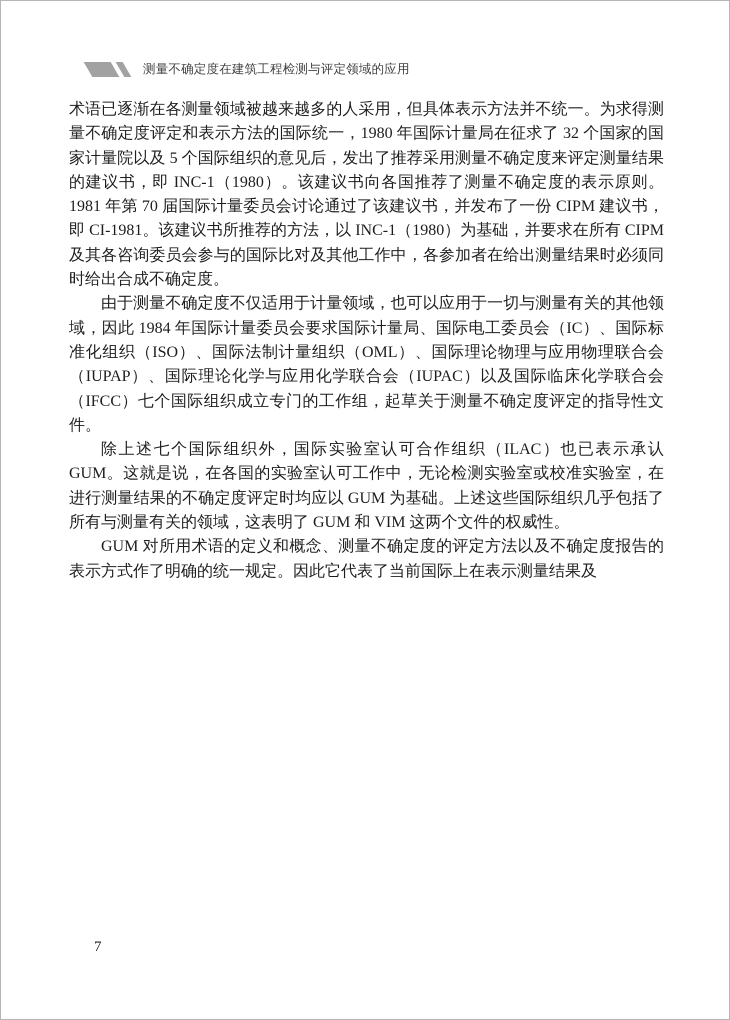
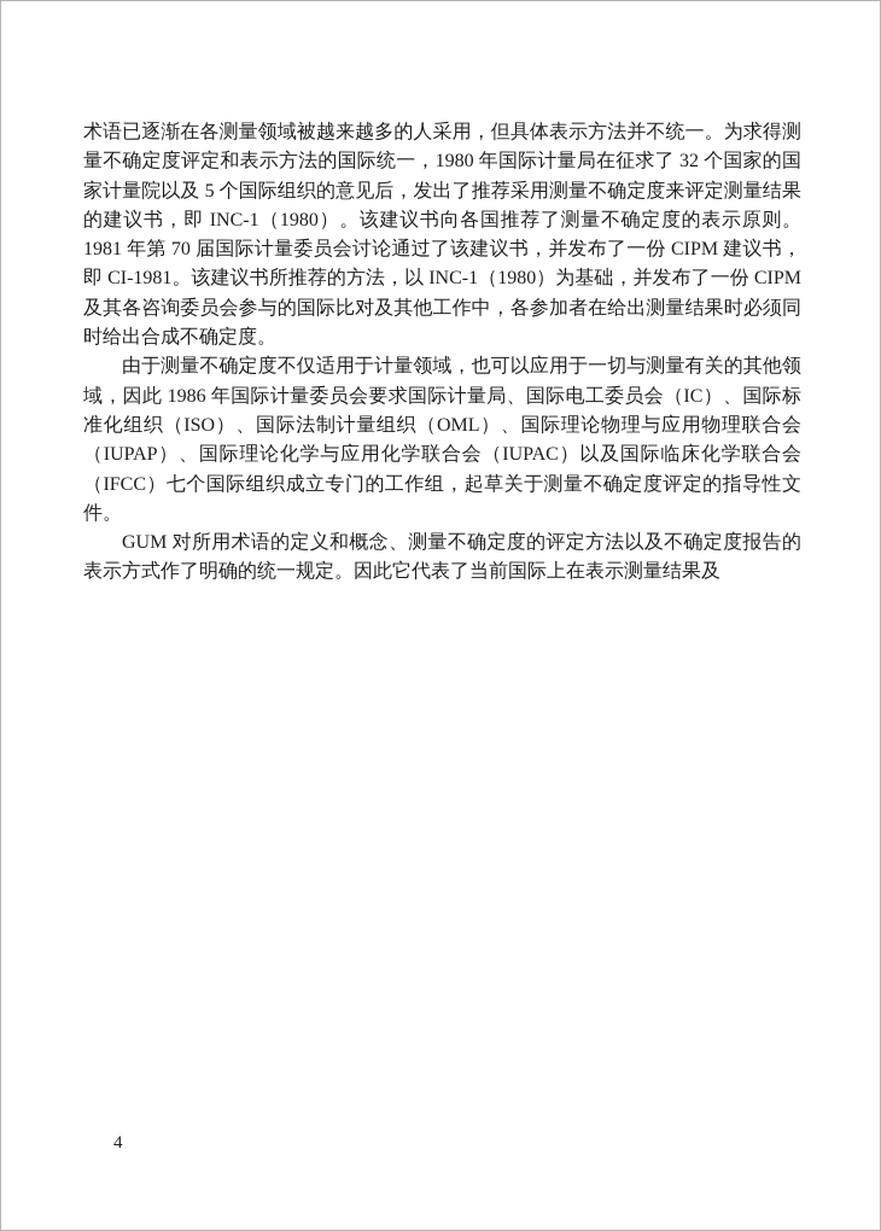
- 测量不确定度在建筑工程检测与评定领域的应用
- 术语已逐渐在各测量领域被越来越多的人采用，但具体表示方法并不统一。为求得测量不确定度评定和表示方法的国际统一，1980 年国际计量局在征求了 32 个国家的国家计量院以及 5 个国际组织的意见后，发出了推荐采用测量不确定度来评定测量结果的建议书，即 INC-1（1980）。该建议书向各国推荐了测量不确定度的表示原则。1981 年第 70 届国际计量委员会讨论通过了该建议书，并发布了一份 CIPM 建议书，即 CI-1981。该建议书所推荐的方法，以 INC-1（1980）为基础，并要求在所有 CIPM 及其各咨询委员会参与的国际比对及其他工作中，各参加者在给出测量结果时必须同时给出合成不确定度。
+ 术语已逐渐在各测量领域被越来越多的人采用，但具体表示方法并不统一。为求得测量不确定度评定和表示方法的国际统一，1980 年国际计量局在征求了 32 个国家的国家计量院以及 5 个国际组织的意见后，发出了推荐采用测量不确定度来评定测量结果的建议书，即 INC-1（1980）。该建议书向各国推荐了测量不确定度的表示原则。1981 年第 70 届国际计量委员会讨论通过了该建议书，并发布了一份 CIPM 建议书，即 CI-1981。该建议书所推荐的方法，以 INC-1（1980）为基础，并发布了一份 CIPM 及其各咨询委员会参与的国际比对及其他工作中，各参加者在给出测量结果时必须同时给出合成不确定度。
- 由于测量不确定度不仅适用于计量领域，也可以应用于一切与测量有关的其他领域，因此 1984 年国际计量委员会要求国际计量局、国际电工委员会（IC）、国际标准化组织（ISO）、国际法制计量组织（OML）、国际理论物理与应用物理联合会（IUPAP）、国际理论化学与应用化学联合会（IUPAC）以及国际临床化学联合会（IFCC）七个国际组织成立专门的工作组，起草关于测量不确定度评定的指导性文件。
+ 由于测量不确定度不仅适用于计量领域，也可以应用于一切与测量有关的其他领域，因此 1986 年国际计量委员会要求国际计量局、国际电工委员会（IC）、国际标准化组织（ISO）、国际法制计量组织（OML）、国际理论物理与应用物理联合会（IUPAP）、国际理论化学与应用化学联合会（IUPAC）以及国际临床化学联合会（IFCC）七个国际组织成立专门的工作组，起草关于测量不确定度评定的指导性文件。
- 除上述七个国际组织外，国际实验室认可合作组织（ILAC）也已表示承认 GUM。这就是说，在各国的实验室认可工作中，无论检测实验室或校准实验室，在进行测量结果的不确定度评定时均应以 GUM 为基础。上述这些国际组织几乎包括了所有与测量有关的领域，这表明了 GUM 和 VIM 这两个文件的权威性。
  GUM 对所用术语的定义和概念、测量不确定度的评定方法以及不确定度报告的表示方式作了明确的统一规定。因此它代表了当前国际上在表示测量结果及
- 7
+ 4
